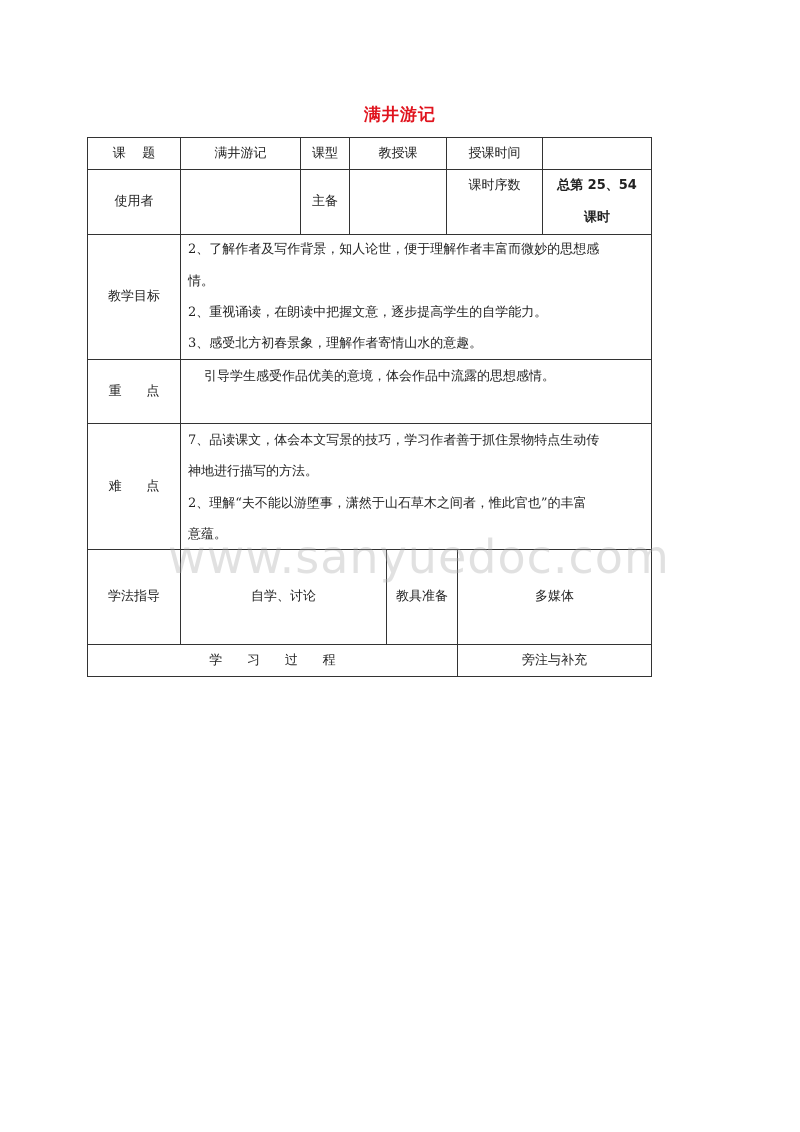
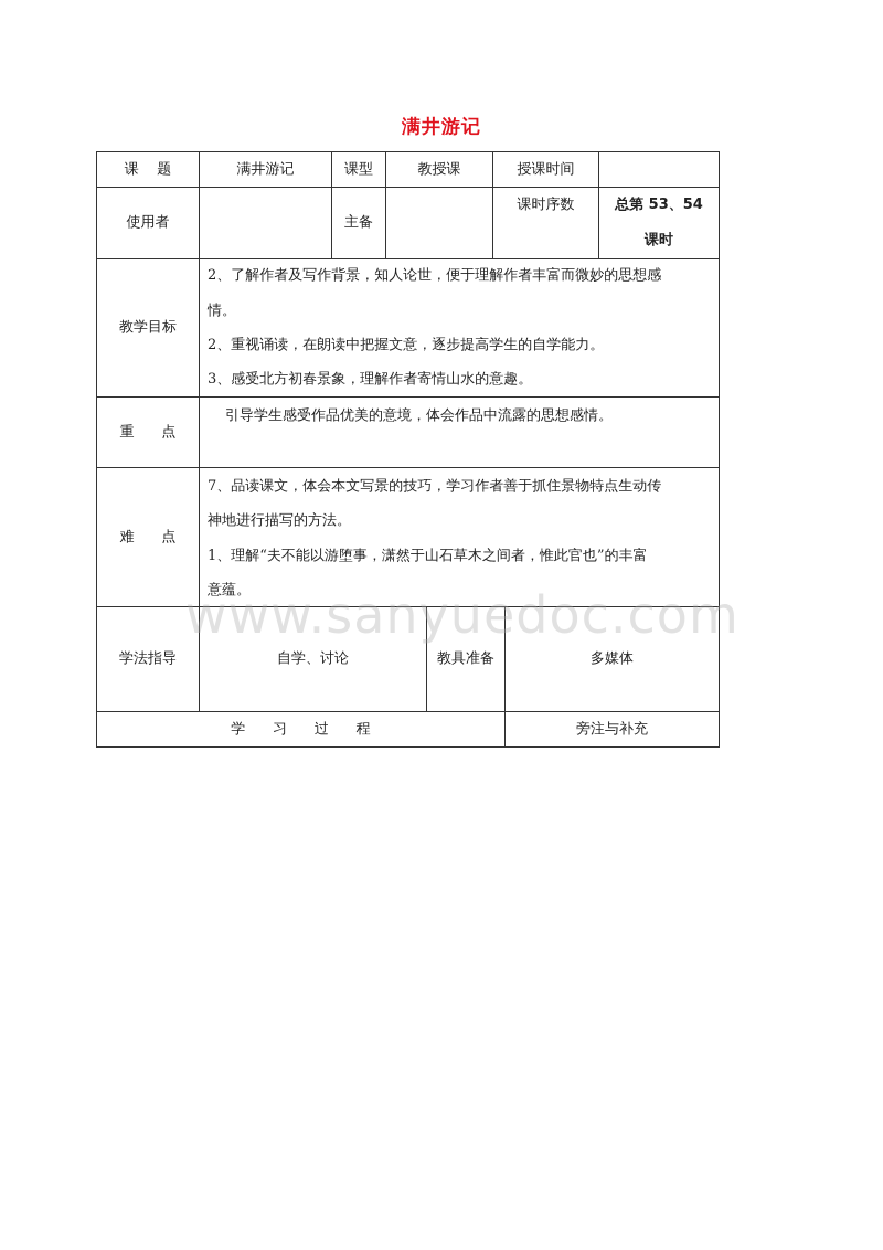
  满井游记
  课 题
  满井游记
  课型
  教授课
  授课时间
  使用者
  主备
  课时序数
- 总第 25、54
+ 总第 53、54
  课时
  教学目标
  2、了解作者及写作背景，知人论世，便于理解作者丰富而微妙的思想感
  情。
  2、重视诵读，在朗读中把握文意，逐步提高学生的自学能力。
  3、感受北方初春景象，理解作者寄情山水的意趣。
  重 点
  引导学生感受作品优美的意境，体会作品中流露的思想感情。
  难 点
  7、品读课文，体会本文写景的技巧，学习作者善于抓住景物特点生动传
  神地进行描写的方法。
- 2、理解“夫不能以游堕事，潇然于山石草木之间者，惟此官也”的丰富
+ 1、理解“夫不能以游堕事，潇然于山石草木之间者，惟此官也”的丰富
  意蕴。
  学法指导
  自学、讨论
  教具准备
  多媒体
  学 习 过 程
  旁注与补充
  www.sanyuedoc.com
